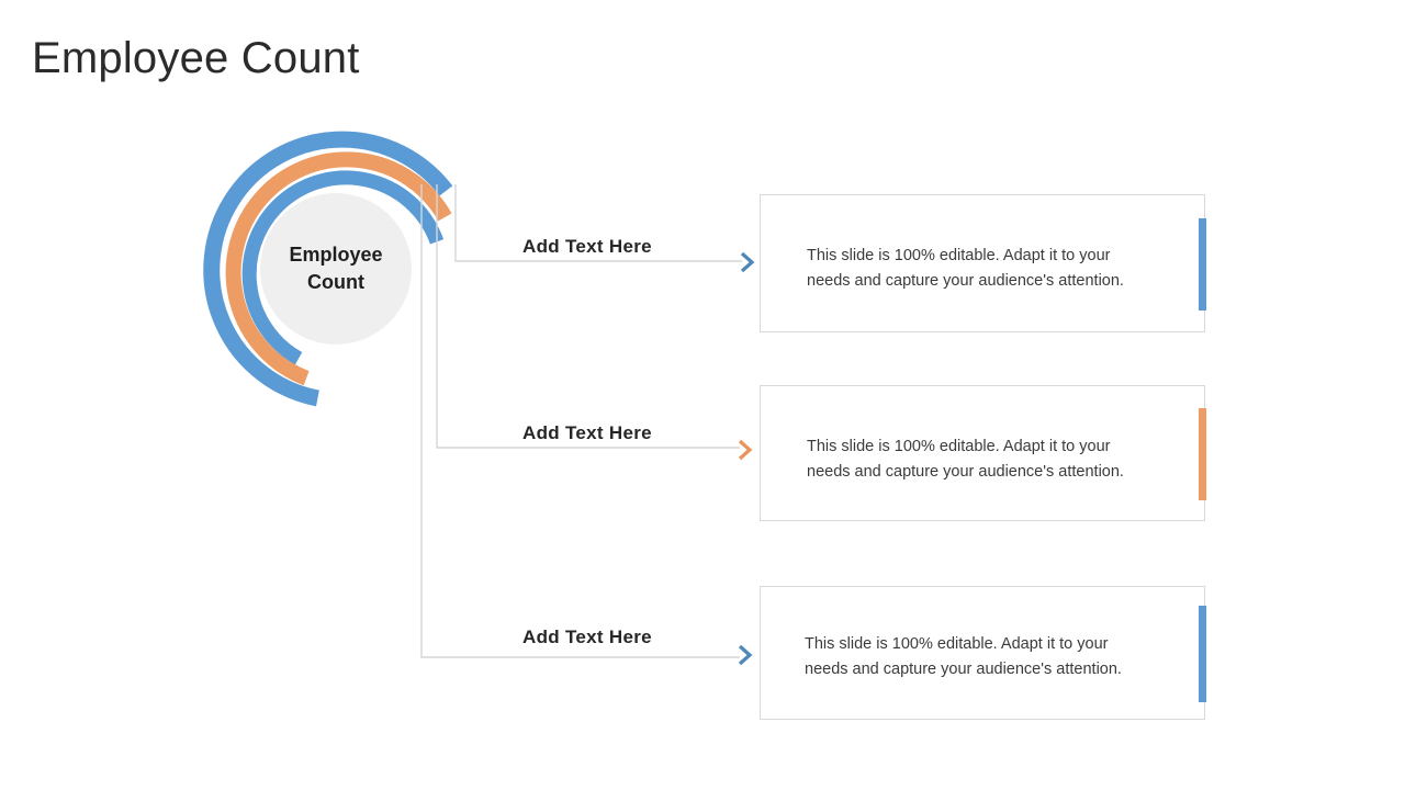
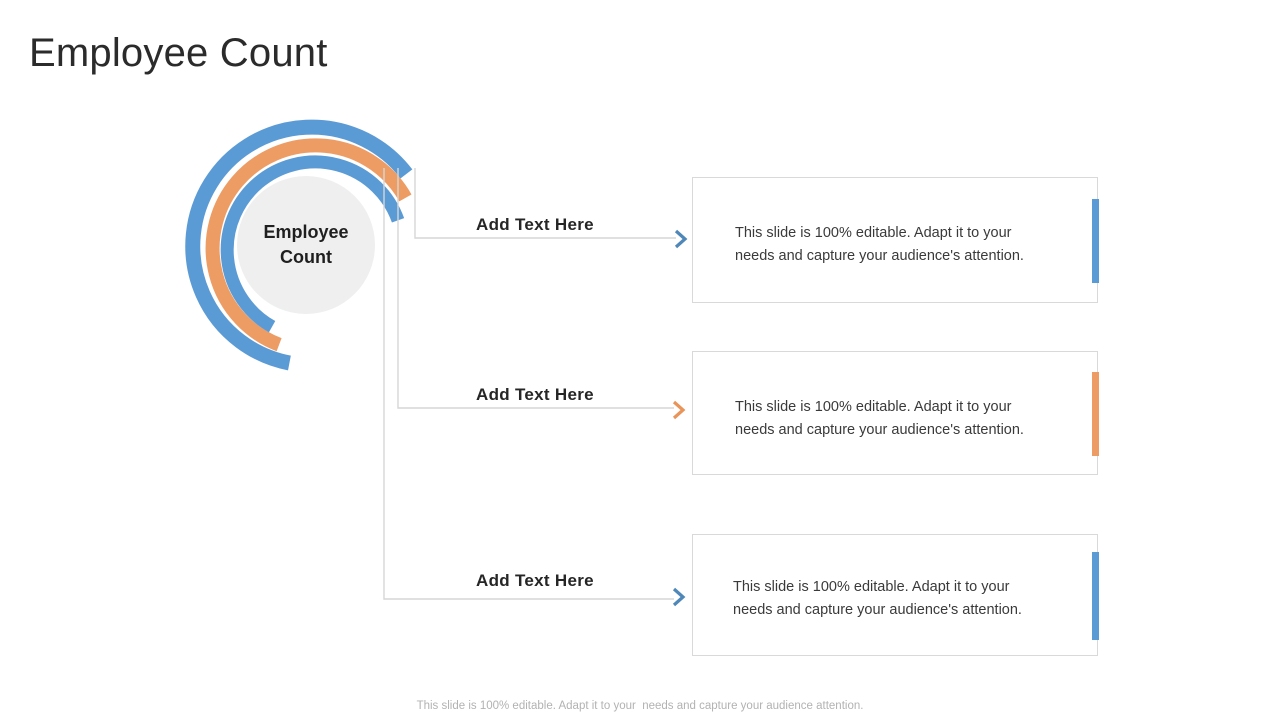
  Employee Count
  Employee
  Count
  Add Text Here
  This slide is 100% editable. Adapt it to your
  needs and capture your audience's attention.
  Add Text Here
  This slide is 100% editable. Adapt it to your
  needs and capture your audience's attention.
  Add Text Here
  This slide is 100% editable. Adapt it to your
  needs and capture your audience's attention.
+ This slide is 100% editable. Adapt it to your needs and capture your audience attention.
